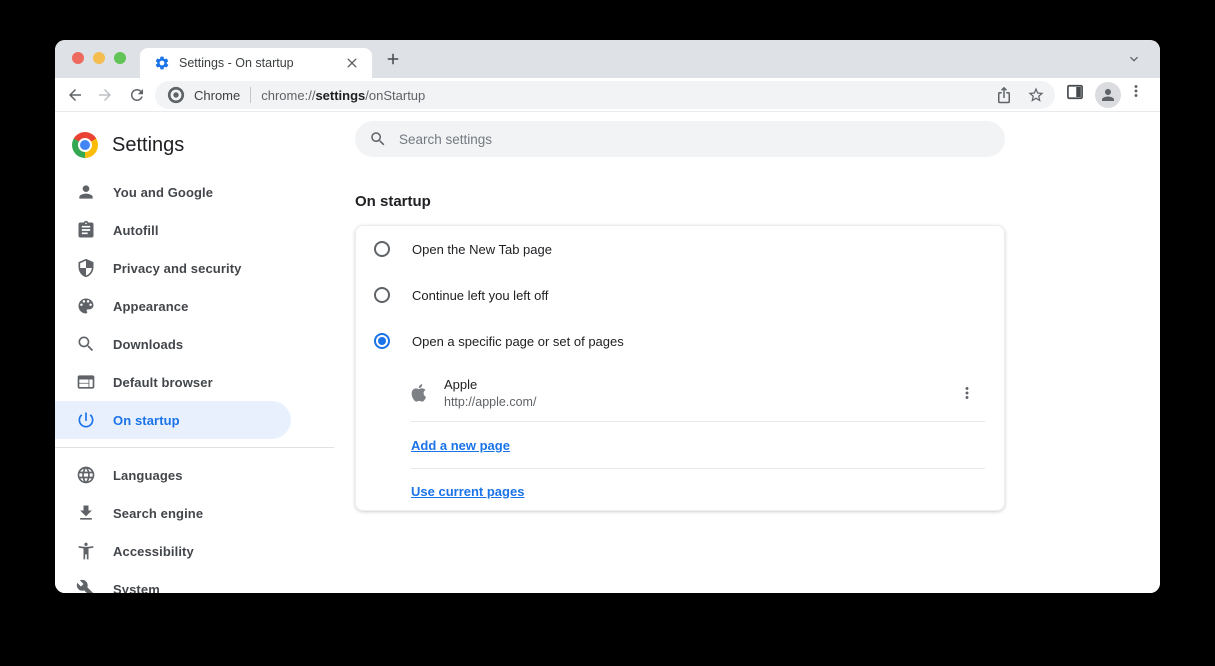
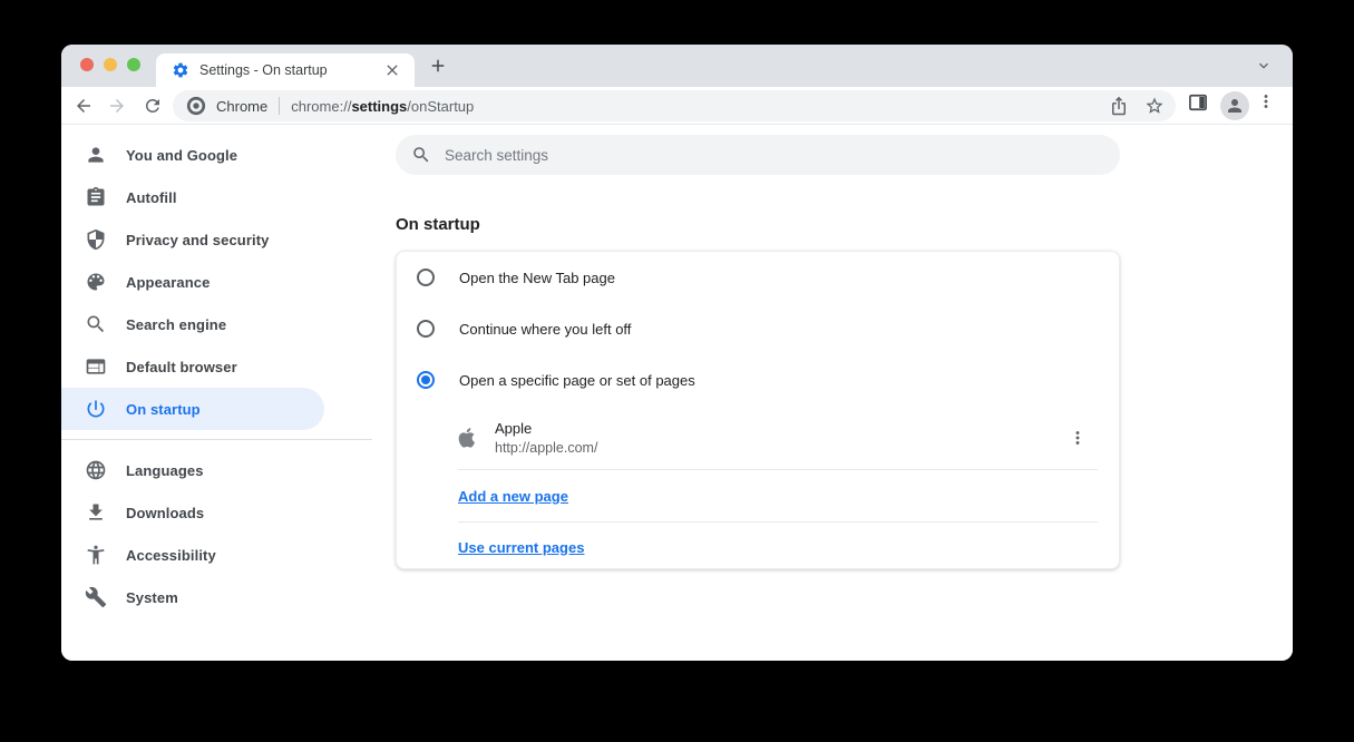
  Settings - On startup
  Chrome
  chrome://settings/onStartup
- Settings
  You and Google
  Autofill
  Privacy and security
  Appearance
- Downloads
+ Search engine
  Default browser
  On startup
  Languages
- Search engine
+ Downloads
  Accessibility
  System
  Search settings
  On startup
  Open the New Tab page
- Continue left you left off
+ Continue where you left off
  Open a specific page or set of pages
  Apple
  http://apple.com/
  Add a new page
  Use current pages
